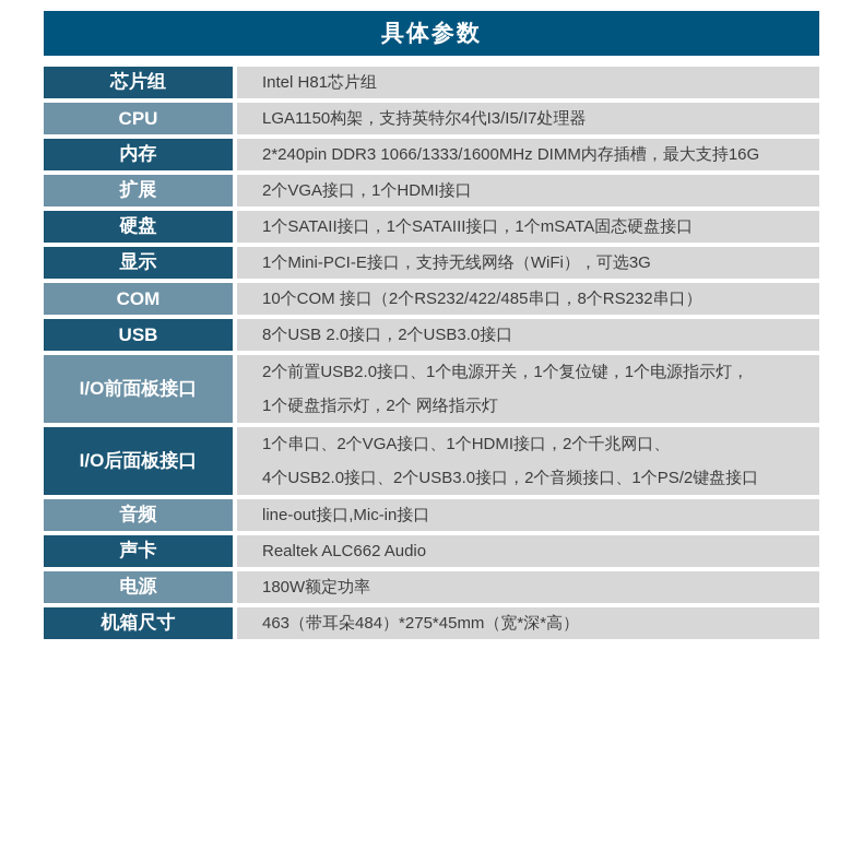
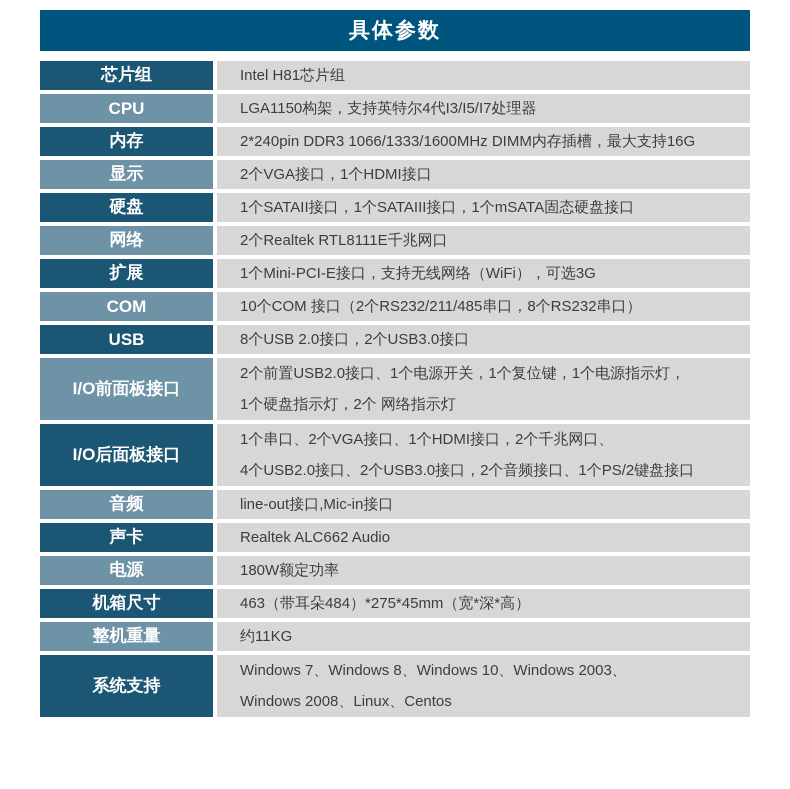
  具体参数
  芯片组
  Intel H81芯片组
  CPU
  LGA1150构架，支持英特尔4代I3/I5/I7处理器
  内存
  2*240pin DDR3 1066/1333/1600MHz DIMM内存插槽，最大支持16G
- 扩展
+ 显示
  2个VGA接口，1个HDMI接口
  硬盘
  1个SATAII接口，1个SATAIII接口，1个mSATA固态硬盘接口
+ 网络
+ 2个Realtek RTL8111E千兆网口
- 显示
+ 扩展
  1个Mini-PCI-E接口，支持无线网络（WiFi），可选3G
  COM
- 10个COM 接口（2个RS232/422/485串口，8个RS232串口）
+ 10个COM 接口（2个RS232/211/485串口，8个RS232串口）
  USB
  8个USB 2.0接口，2个USB3.0接口
  I/O前面板接口
  2个前置USB2.0接口、1个电源开关，1个复位键，1个电源指示灯，
  1个硬盘指示灯，2个 网络指示灯
  I/O后面板接口
  1个串口、2个VGA接口、1个HDMI接口，2个千兆网口、
  4个USB2.0接口、2个USB3.0接口，2个音频接口、1个PS/2键盘接口
  音频
  line-out接口,Mic-in接口
  声卡
  Realtek ALC662 Audio
  电源
  180W额定功率
  机箱尺寸
  463（带耳朵484）*275*45mm（宽*深*高）
+ 整机重量
+ 约11KG
+ 系统支持
+ Windows 7、Windows 8、Windows 10、Windows 2003、
+ Windows 2008、Linux、Centos
